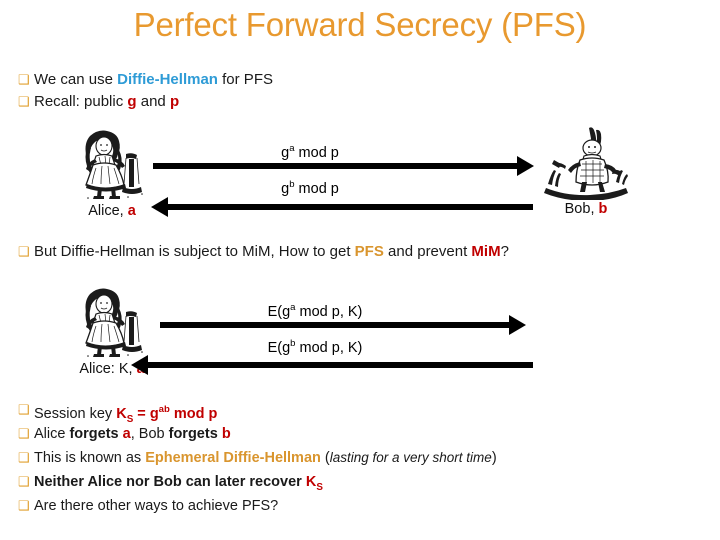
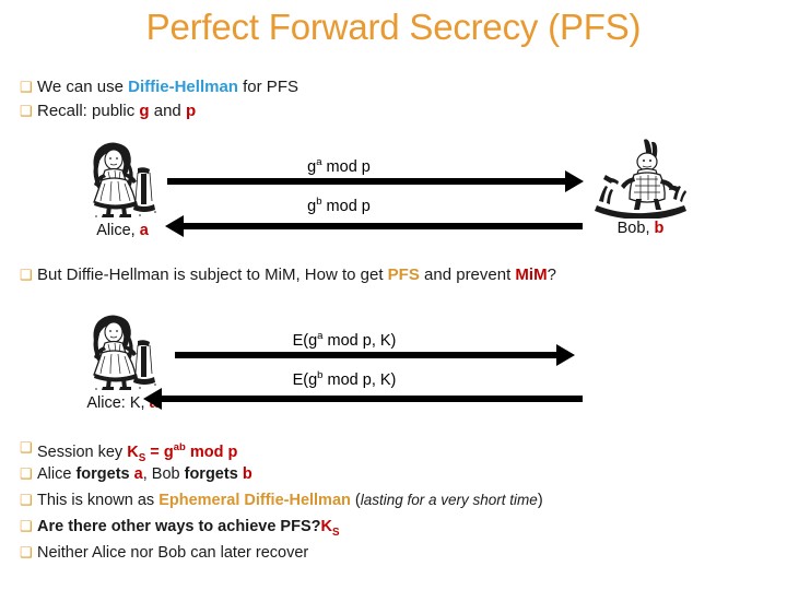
  Perfect Forward Secrecy (PFS)
  ❑
  We can use Diffie-Hellman for PFS
  ❑
  Recall: public g and p
  Alice, a
  Bob, b
  ga mod p
  gb mod p
  ❑
  But Diffie-Hellman is subject to MiM, How to get PFS and prevent MiM?
  Alice: K, a
  E(ga mod p, K)
  E(gb mod p, K)
  ❑
  Session key KS = gab mod p
  ❑
  Alice forgets a, Bob forgets b
  ❑
  This is known as Ephemeral Diffie-Hellman (lasting for a very short time)
  ❑
- Neither Alice nor Bob can later recover KS
+ Are there other ways to achieve PFS?KS
  ❑
- Are there other ways to achieve PFS?
+ Neither Alice nor Bob can later recover
